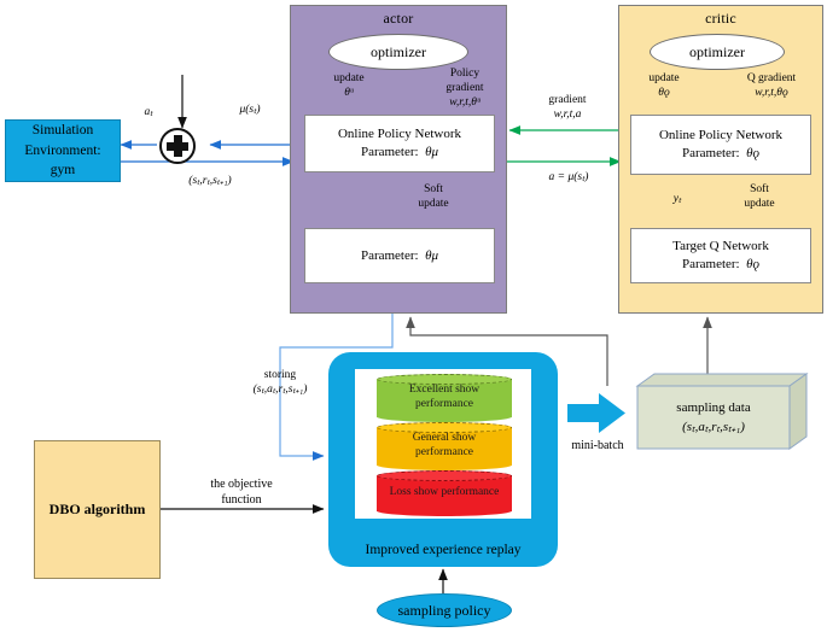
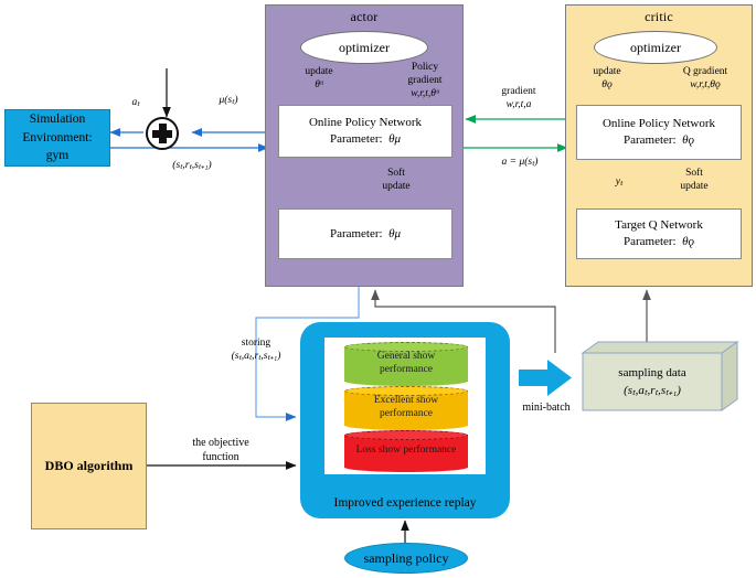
  actor
  optimizer
  update
  θᵘ
  Policy
  gradient
  w,r,t,θᵘ
  Online Policy Network
  Parameter: θμ
  Soft
  update
  Parameter: θμ
  critic
  optimizer
  update
  θǫ
  Q gradient
  w,r,t,θǫ
  Online Policy Network
  Parameter: θǫ
  yₜ
  Soft
  update
  Target Q Network
  Parameter: θǫ
  Simulation
  Environment:
  gym
  aₜ
  μ(sₜ)
  (sₜ,rₜ,sₜ₊₁)
  gradient
  w,r,t,a
  a = μ(sₜ)
  storing
  (sₜ,aₜ,rₜ,sₜ₊₁)
- Excellent show
+ General show
  performance
- General show
+ Excellent show
  performance
  Loss show performance
  Improved experience replay
  mini-batch
  sampling data
  (sₜ,aₜ,rₜ,sₜ₊₁)
  DBO algorithm
  the objective
  function
  sampling policy
